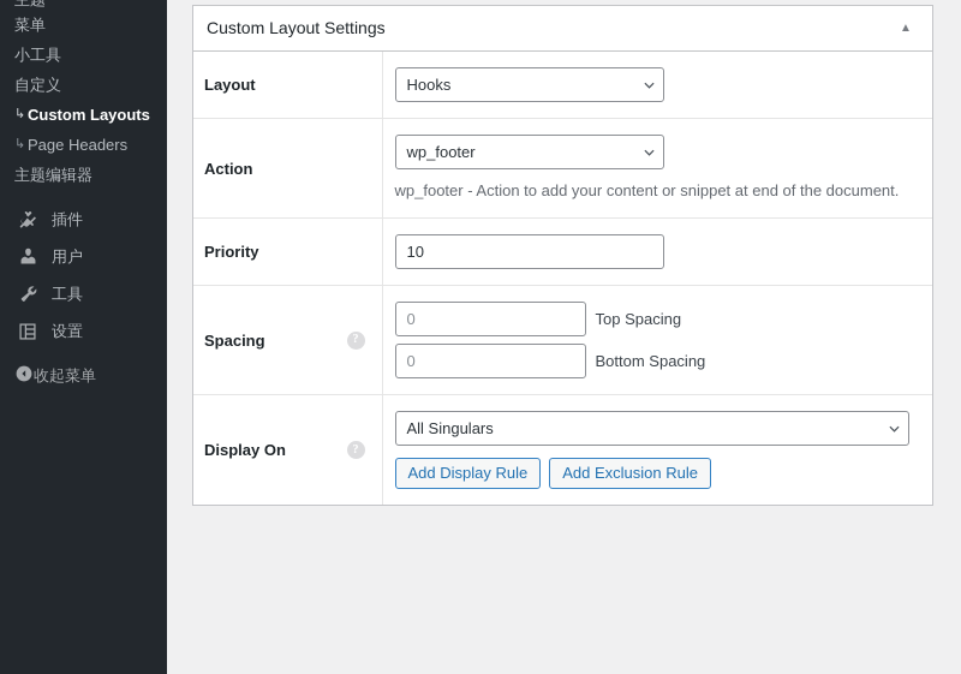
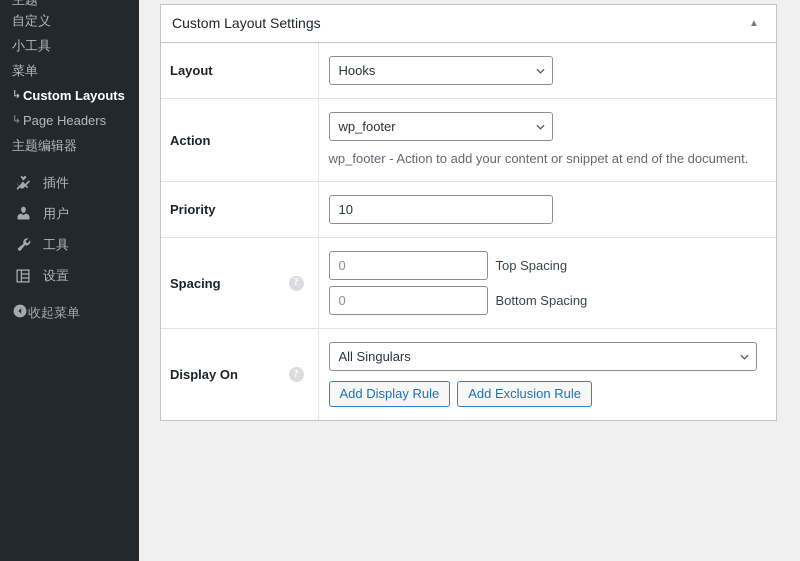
- 菜单
+ 自定义
  小工具
- 自定义
+ 菜单
  ↳
  Custom Layouts
  ↳
  Page Headers
  主题编辑器
  插件
  用户
  工具
  设置
  收起菜单
  Custom Layout Settings
  ▲
  Layout	Hooks
  Action	wp_footer wp_footer - Action to add your content or snippet at end of the document.
  Priority	10
  Spacing ?	0 Top Spacing 0 Bottom Spacing
  Display On ?	All Singulars Add Display Rule Add Exclusion Rule
